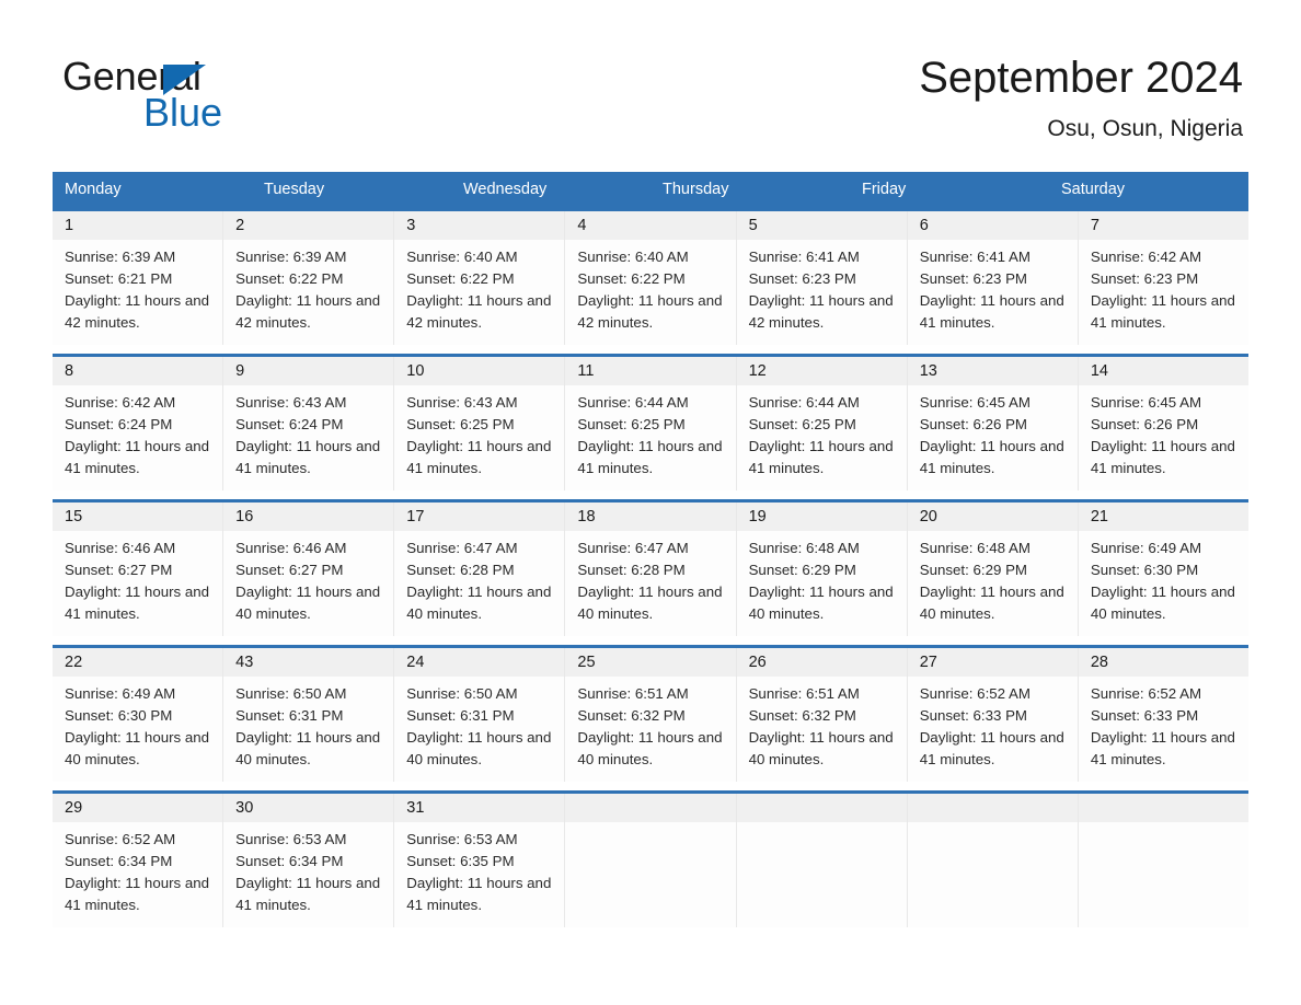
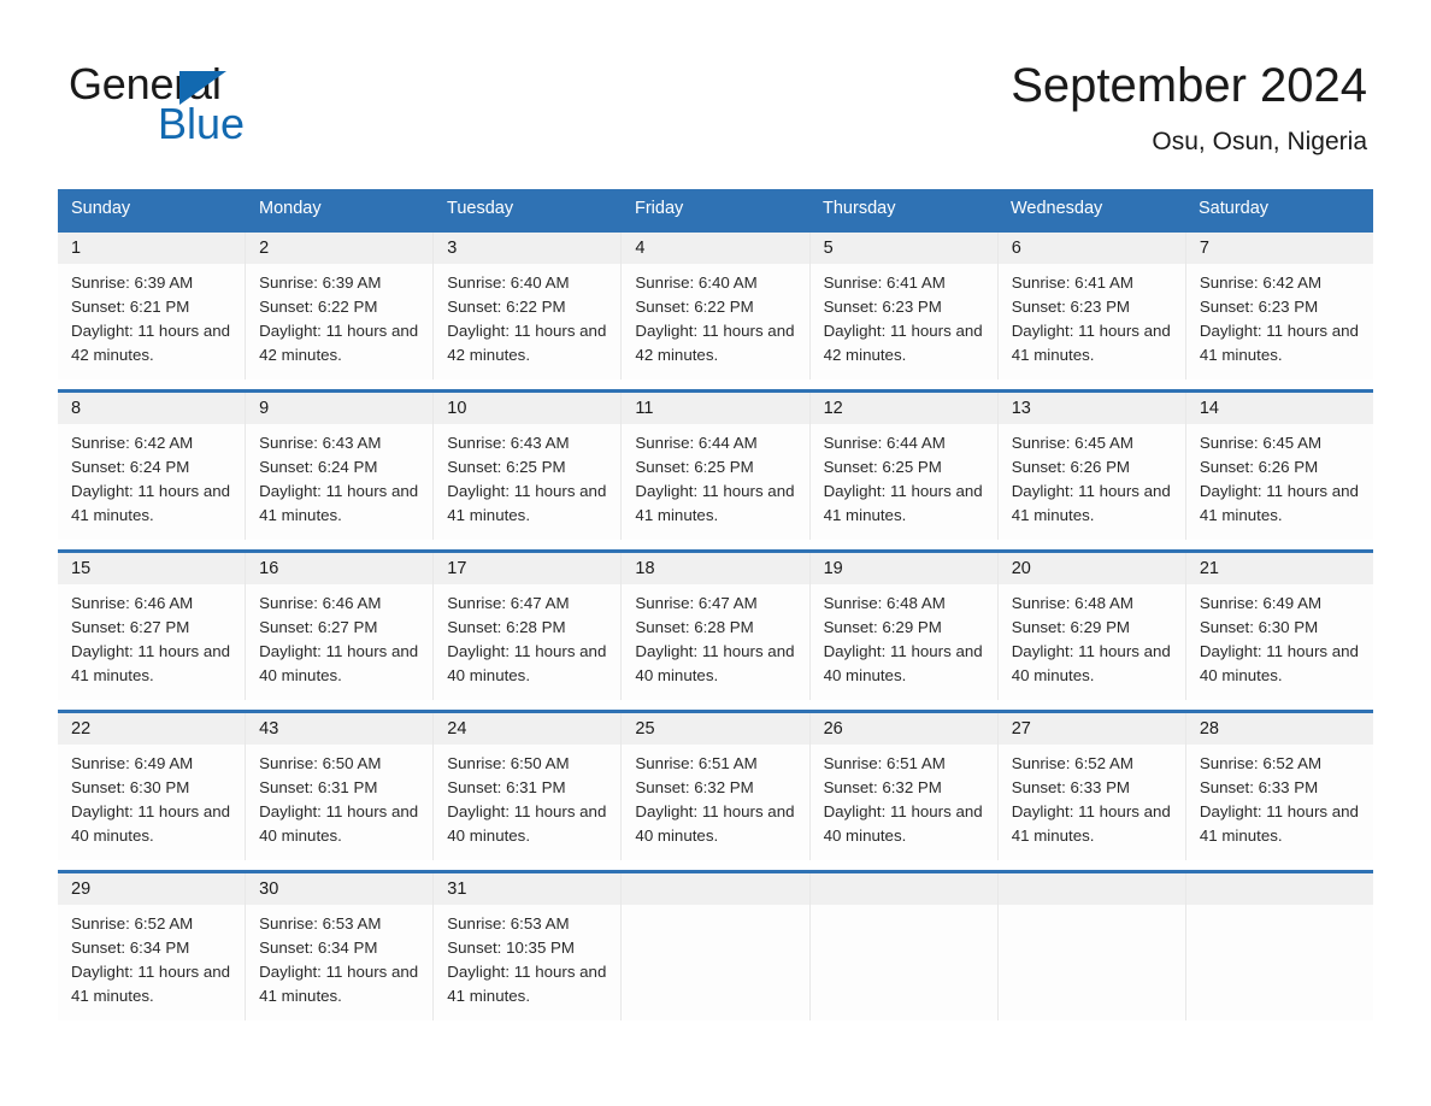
  General
  Blue
  September 2024
  Osu, Osun, Nigeria
+ Sunday
  Monday
  Tuesday
- Wednesday
+ Friday
  Thursday
- Friday
+ Wednesday
  Saturday
  1
  2
  3
  4
  5
  6
  7
  Sunrise: 6:39 AM
  Sunset: 6:21 PM
  Daylight: 11 hours and 42 minutes.
  Sunrise: 6:39 AM
  Sunset: 6:22 PM
  Daylight: 11 hours and 42 minutes.
  Sunrise: 6:40 AM
  Sunset: 6:22 PM
  Daylight: 11 hours and 42 minutes.
  Sunrise: 6:40 AM
  Sunset: 6:22 PM
  Daylight: 11 hours and 42 minutes.
  Sunrise: 6:41 AM
  Sunset: 6:23 PM
  Daylight: 11 hours and 42 minutes.
  Sunrise: 6:41 AM
  Sunset: 6:23 PM
  Daylight: 11 hours and 41 minutes.
  Sunrise: 6:42 AM
  Sunset: 6:23 PM
  Daylight: 11 hours and 41 minutes.
  8
  9
  10
  11
  12
  13
  14
  Sunrise: 6:42 AM
  Sunset: 6:24 PM
  Daylight: 11 hours and 41 minutes.
  Sunrise: 6:43 AM
  Sunset: 6:24 PM
  Daylight: 11 hours and 41 minutes.
  Sunrise: 6:43 AM
  Sunset: 6:25 PM
  Daylight: 11 hours and 41 minutes.
  Sunrise: 6:44 AM
  Sunset: 6:25 PM
  Daylight: 11 hours and 41 minutes.
  Sunrise: 6:44 AM
  Sunset: 6:25 PM
  Daylight: 11 hours and 41 minutes.
  Sunrise: 6:45 AM
  Sunset: 6:26 PM
  Daylight: 11 hours and 41 minutes.
  Sunrise: 6:45 AM
  Sunset: 6:26 PM
  Daylight: 11 hours and 41 minutes.
  15
  16
  17
  18
  19
  20
  21
  Sunrise: 6:46 AM
  Sunset: 6:27 PM
  Daylight: 11 hours and 41 minutes.
  Sunrise: 6:46 AM
  Sunset: 6:27 PM
  Daylight: 11 hours and 40 minutes.
  Sunrise: 6:47 AM
  Sunset: 6:28 PM
  Daylight: 11 hours and 40 minutes.
  Sunrise: 6:47 AM
  Sunset: 6:28 PM
  Daylight: 11 hours and 40 minutes.
  Sunrise: 6:48 AM
  Sunset: 6:29 PM
  Daylight: 11 hours and 40 minutes.
  Sunrise: 6:48 AM
  Sunset: 6:29 PM
  Daylight: 11 hours and 40 minutes.
  Sunrise: 6:49 AM
  Sunset: 6:30 PM
  Daylight: 11 hours and 40 minutes.
  22
  43
  24
  25
  26
  27
  28
  Sunrise: 6:49 AM
  Sunset: 6:30 PM
  Daylight: 11 hours and 40 minutes.
  Sunrise: 6:50 AM
  Sunset: 6:31 PM
  Daylight: 11 hours and 40 minutes.
  Sunrise: 6:50 AM
  Sunset: 6:31 PM
  Daylight: 11 hours and 40 minutes.
  Sunrise: 6:51 AM
  Sunset: 6:32 PM
  Daylight: 11 hours and 40 minutes.
  Sunrise: 6:51 AM
  Sunset: 6:32 PM
  Daylight: 11 hours and 40 minutes.
  Sunrise: 6:52 AM
  Sunset: 6:33 PM
  Daylight: 11 hours and 41 minutes.
  Sunrise: 6:52 AM
  Sunset: 6:33 PM
  Daylight: 11 hours and 41 minutes.
  29
  30
  31
  Sunrise: 6:52 AM
  Sunset: 6:34 PM
  Daylight: 11 hours and 41 minutes.
  Sunrise: 6:53 AM
  Sunset: 6:34 PM
  Daylight: 11 hours and 41 minutes.
  Sunrise: 6:53 AM
- Sunset: 6:35 PM
+ Sunset: 10:35 PM
  Daylight: 11 hours and 41 minutes.
